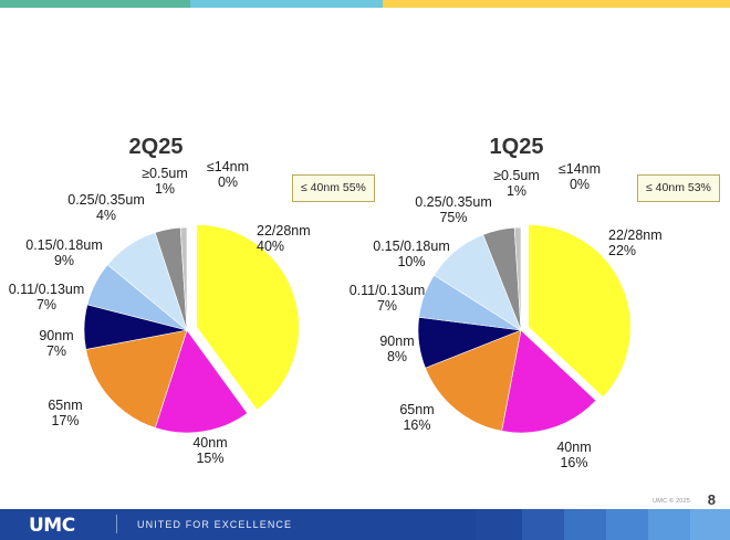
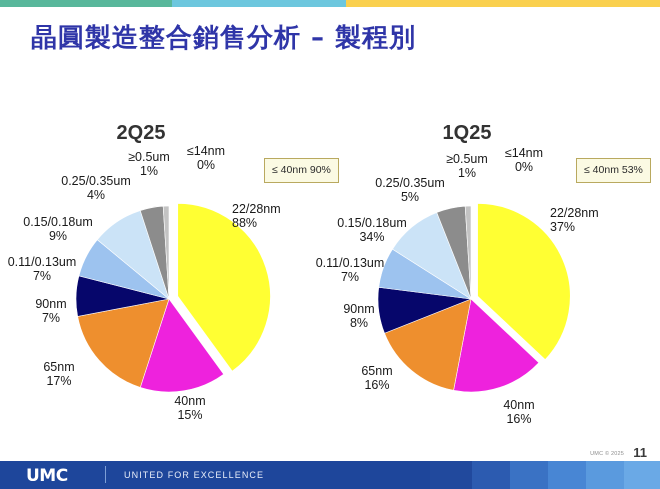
+ 晶圓製造整合銷售分析 – 製程別
  2Q25
  22/28nm
- 40%
+ 88%
  40nm
  15%
  65nm
  17%
  90nm
  7%
  0.11/0.13um
  7%
  0.15/0.18um
  9%
  0.25/0.35um
  4%
  ≥0.5um
  1%
  ≤14nm
  0%
- ≤ 40nm 55%
+ ≤ 40nm 90%
  1Q25
  22/28nm
- 22%
+ 37%
  40nm
  16%
  65nm
  16%
  90nm
  8%
  0.11/0.13um
  7%
  0.15/0.18um
- 10%
+ 34%
  0.25/0.35um
- 75%
+ 5%
  ≥0.5um
  1%
  ≤14nm
  0%
  ≤ 40nm 53%
- 8
+ 11
  UMC
  UNITED FOR EXCELLENCE
